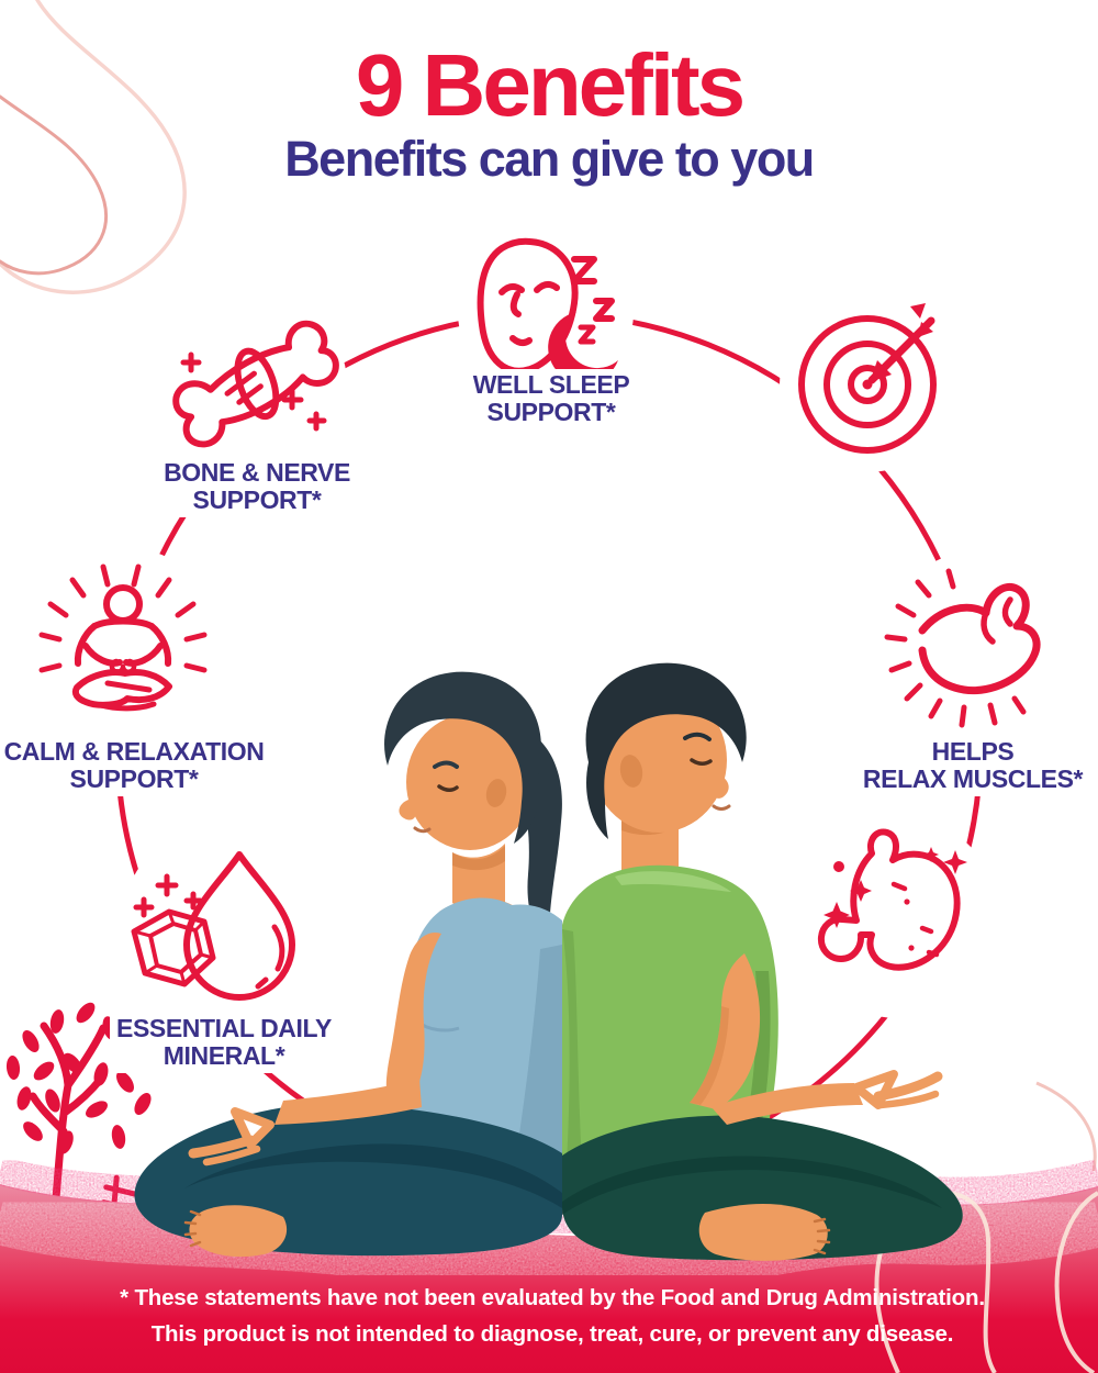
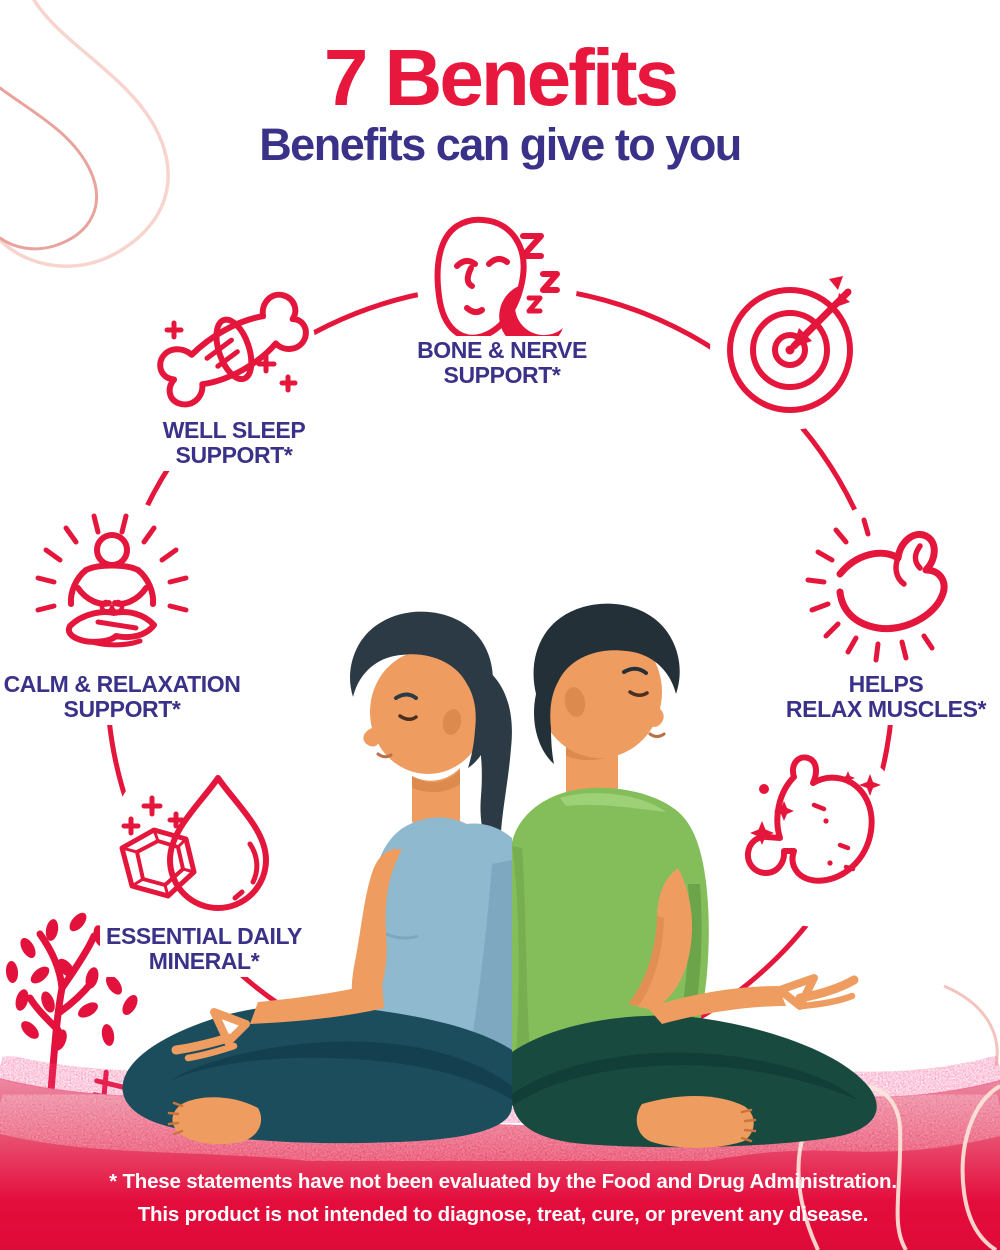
- 9 Benefits
+ 7 Benefits
  Benefits can give to you
- WELL SLEEP
+ BONE & NERVE
  SUPPORT*
- BONE & NERVE
+ WELL SLEEP
  SUPPORT*
  CALM & RELAXATION
  SUPPORT*
  HELPS
  RELAX MUSCLES*
  ESSENTIAL DAILY
  MINERAL*
  * These statements have not been evaluated by the Food and Drug Administration.
  This product is not intended to diagnose, treat, cure, or prevent any disease.
